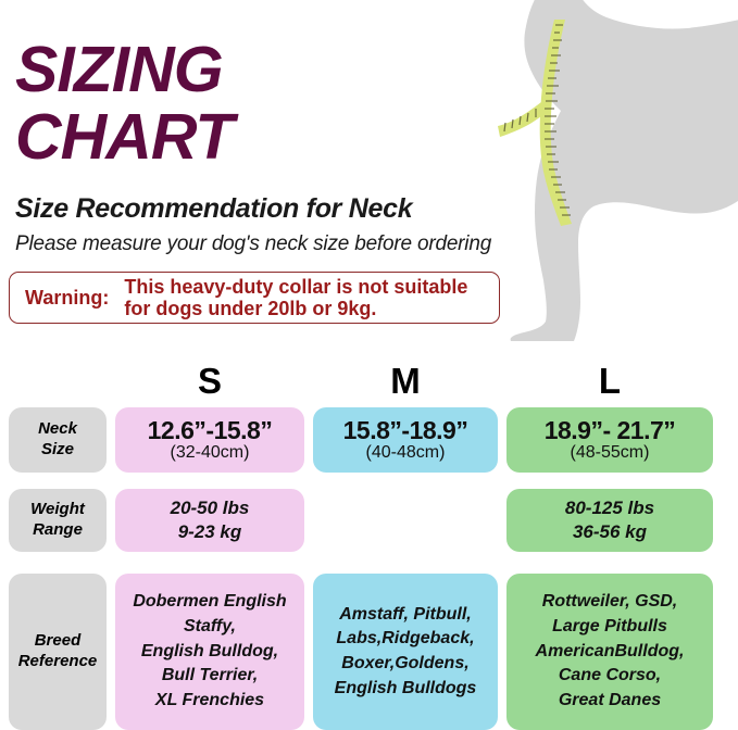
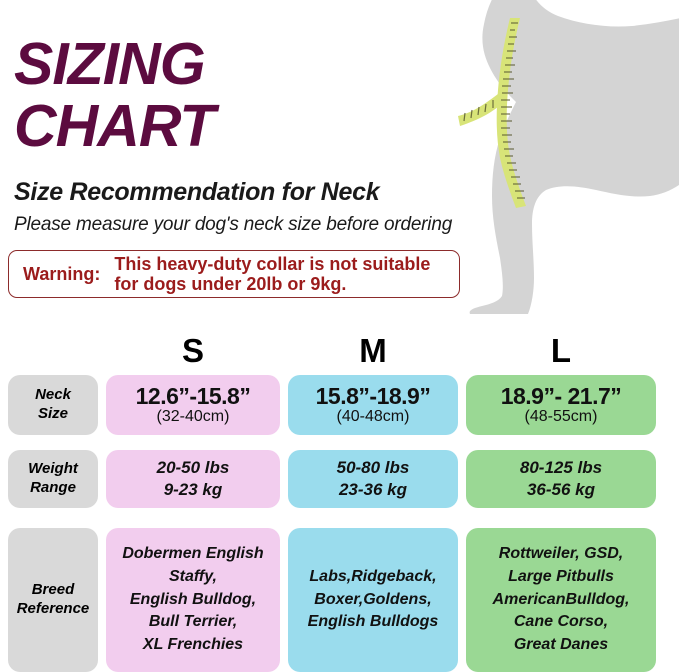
  SIZING
  CHART
  Size Recommendation for Neck
  Please measure your dog's neck size before ordering
  Warning:
  This heavy-duty collar is not suitable
  for dogs under 20lb or 9kg.
  S
  M
  L
  Neck
  Size
  12.6”-15.8”
  (32-40cm)
  15.8”-18.9”
  (40-48cm)
  18.9”- 21.7”
  (48-55cm)
  Weight
  Range
  20-50 lbs
  9-23 kg
+ 50-80 lbs
+ 23-36 kg
  80-125 lbs
  36-56 kg
  Breed
  Reference
  Dobermen English
  Staffy,
  English Bulldog,
  Bull Terrier,
  XL Frenchies
- Amstaff, Pitbull,
  Labs,Ridgeback,
  Boxer,Goldens,
  English Bulldogs
  Rottweiler, GSD,
  Large Pitbulls
  AmericanBulldog,
  Cane Corso,
  Great Danes
